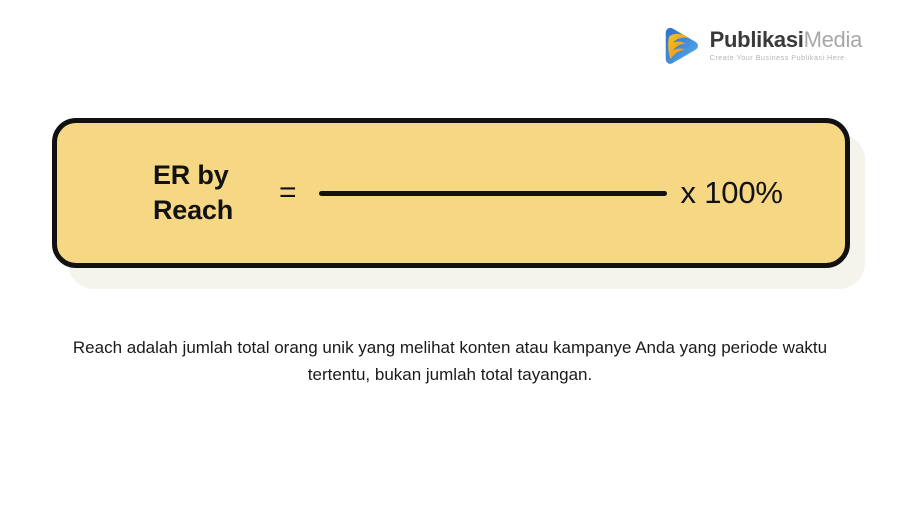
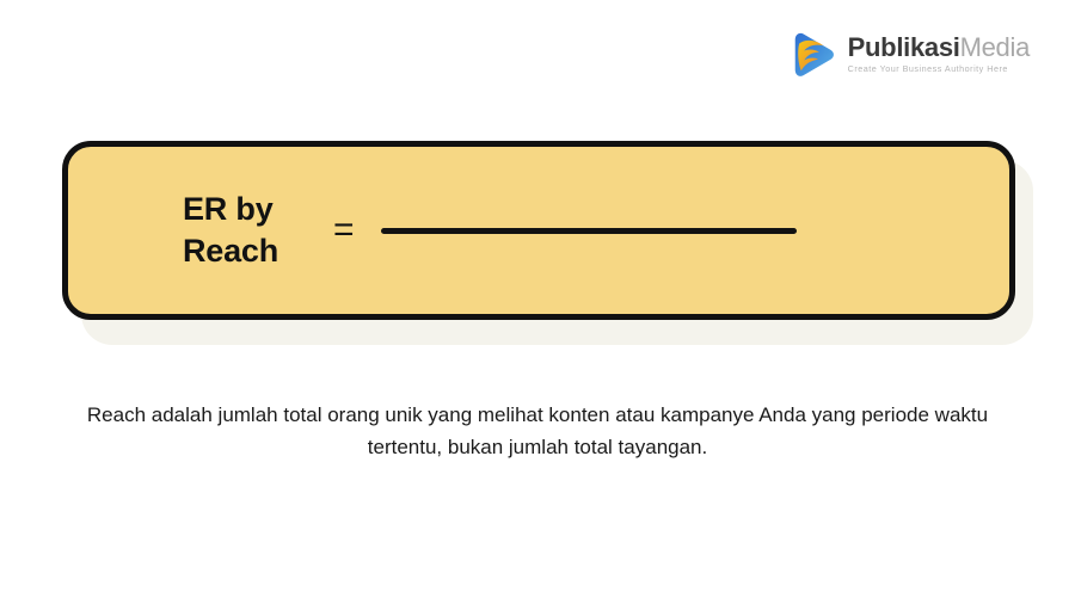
  Publikasi
  Media
- Create Your Business Publikasi Here
+ Create Your Business Authority Here
  ER by
  Reach
  =
- x 100%
  Reach adalah jumlah total orang unik yang melihat konten atau kampanye Anda yang periode waktu tertentu, bukan jumlah total tayangan.
